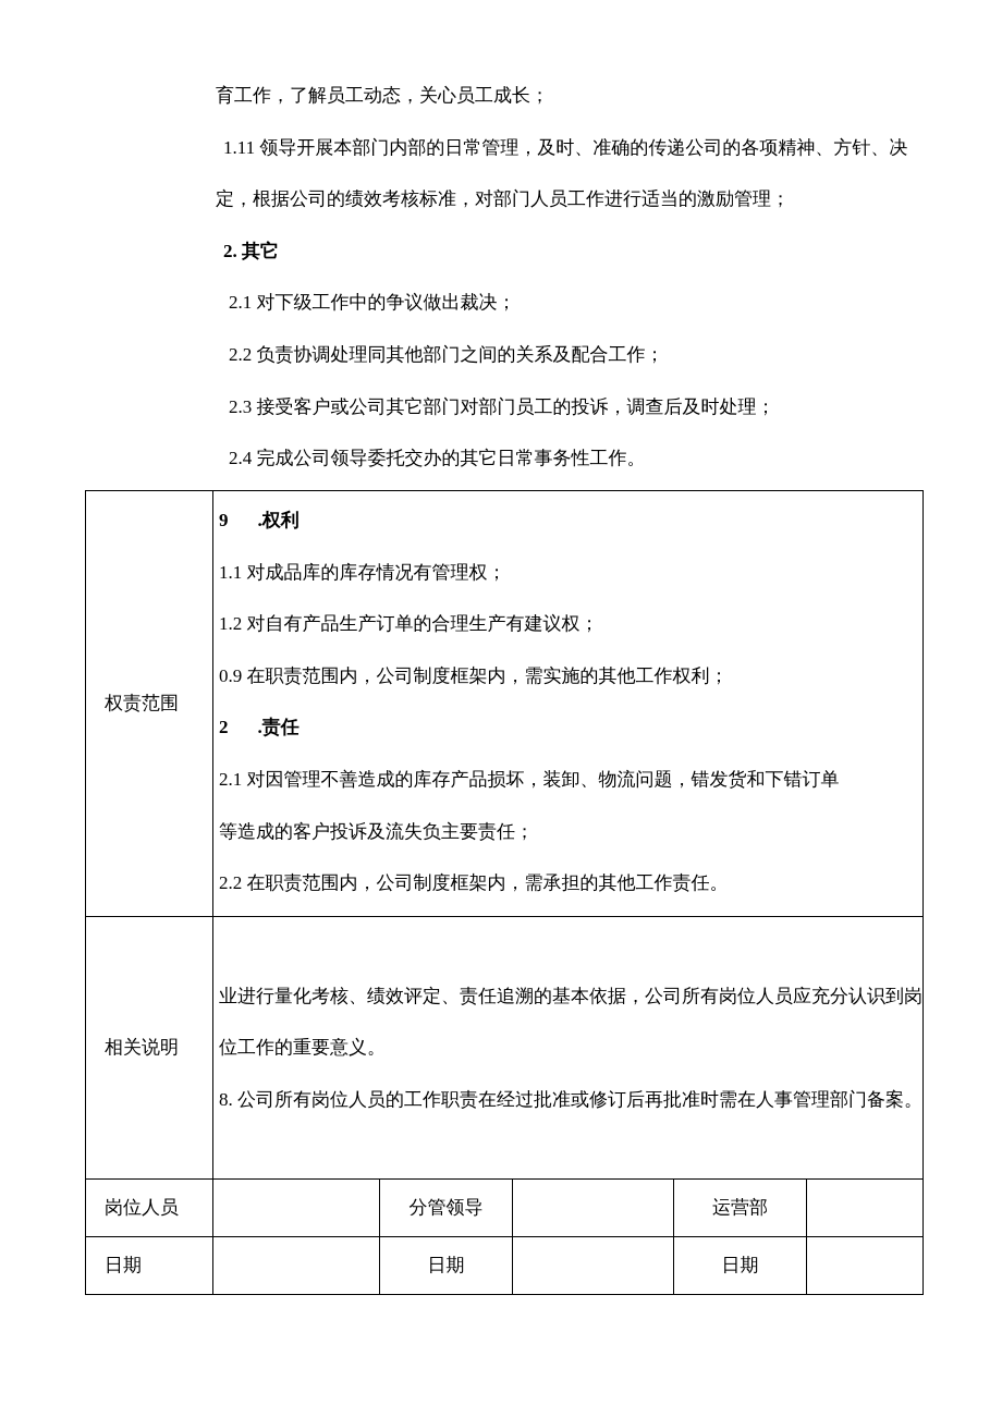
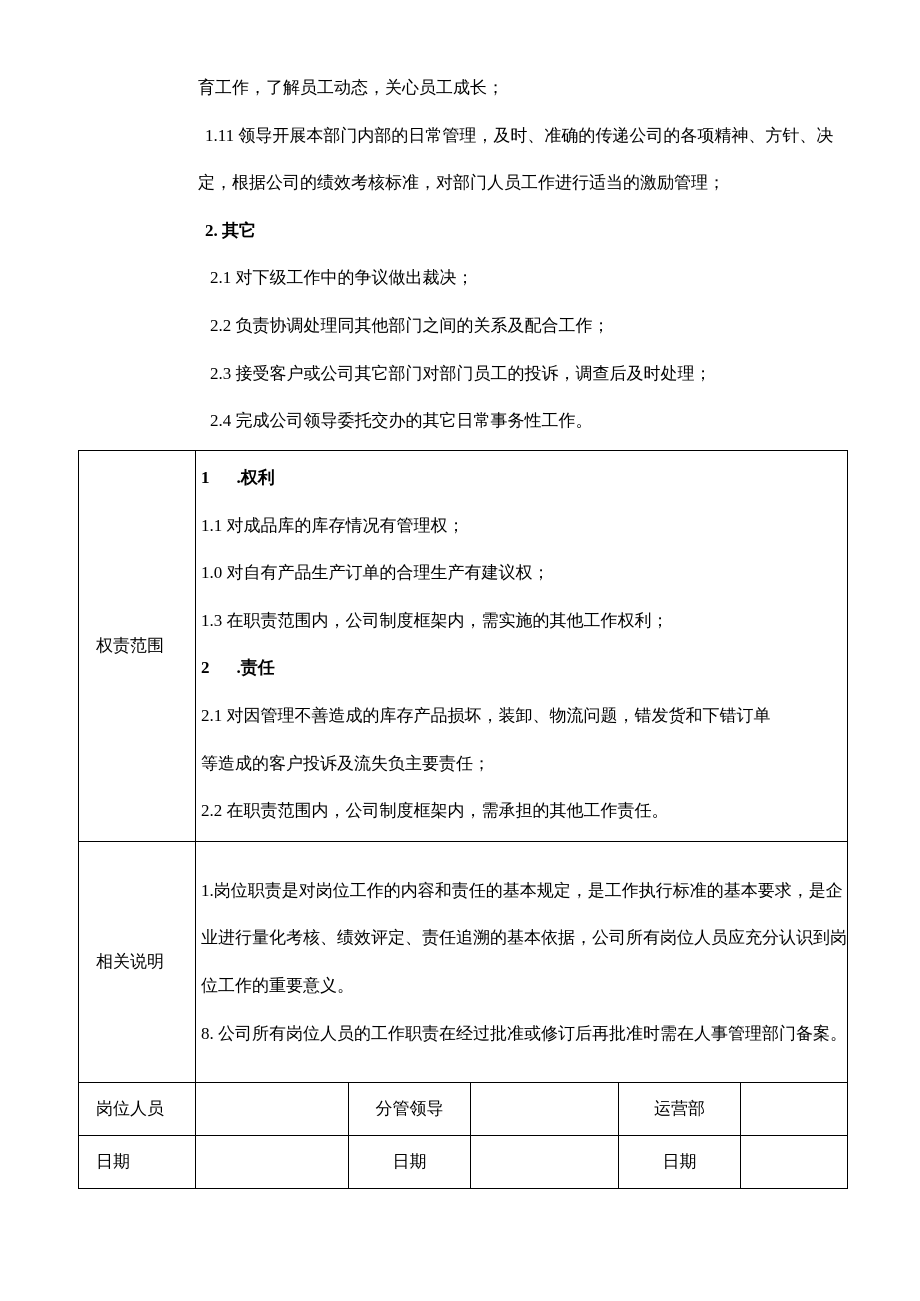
  育工作，了解员工动态，关心员工成长；
  1.11 领导开展本部门内部的日常管理，及时、准确的传递公司的各项精神、方针、决
  定，根据公司的绩效考核标准，对部门人员工作进行适当的激励管理；
  2. 其它
  2.1 对下级工作中的争议做出裁决；
  2.2 负责协调处理同其他部门之间的关系及配合工作；
  2.3 接受客户或公司其它部门对部门员工的投诉，调查后及时处理；
  2.4 完成公司领导委托交办的其它日常事务性工作。
  权责范围
- 9 .权利
+ 1 .权利
  1.1 对成品库的库存情况有管理权；
- 1.2 对自有产品生产订单的合理生产有建议权；
+ 1.0 对自有产品生产订单的合理生产有建议权；
- 0.9 在职责范围内，公司制度框架内，需实施的其他工作权利；
+ 1.3 在职责范围内，公司制度框架内，需实施的其他工作权利；
  2 .责任
  2.1 对因管理不善造成的库存产品损坏，装卸、物流问题，错发货和下错订单
  等造成的客户投诉及流失负主要责任；
  2.2 在职责范围内，公司制度框架内，需承担的其他工作责任。
  相关说明
+ 1.岗位职责是对岗位工作的内容和责任的基本规定，是工作执行标准的基本要求，是企
  业进行量化考核、绩效评定、责任追溯的基本依据，公司所有岗位人员应充分认识到岗
  位工作的重要意义。
  8. 公司所有岗位人员的工作职责在经过批准或修订后再批准时需在人事管理部门备案。
  岗位人员
  分管领导
  运营部
  日期
  日期
  日期
